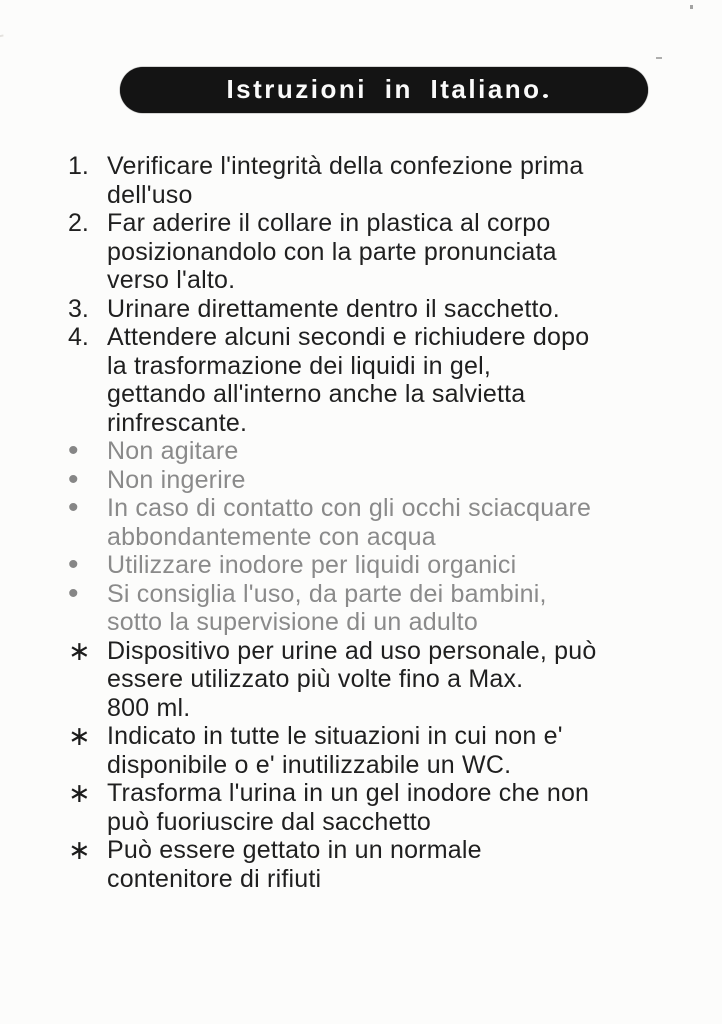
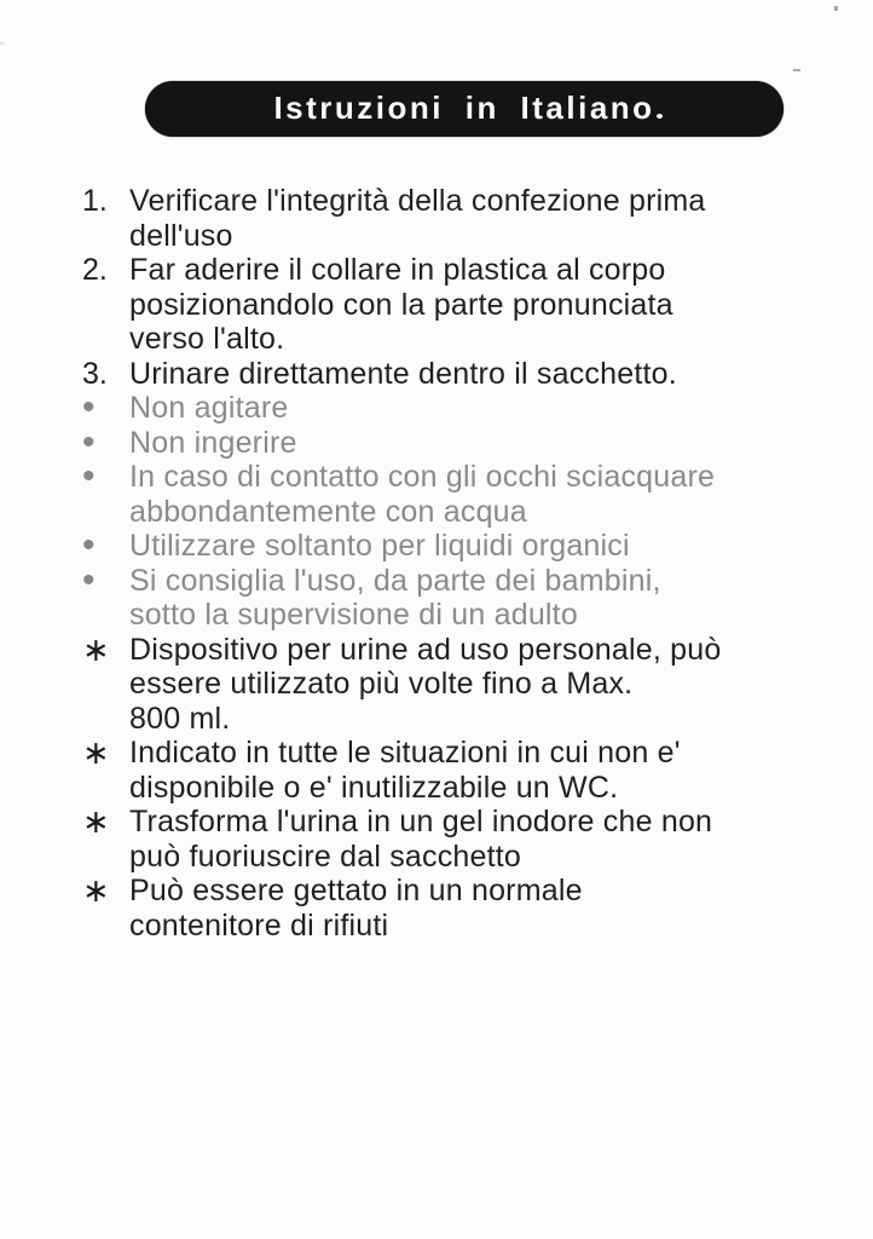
  Istruzioni in Italiano
  1.
  Verificare l'integrità della confezione prima
  dell'uso
  2.
  Far aderire il collare in plastica al corpo
  posizionandolo con la parte pronunciata
  verso l'alto.
  3.
  Urinare direttamente dentro il sacchetto.
- 4.
- Attendere alcuni secondi e richiudere dopo
- la trasformazione dei liquidi in gel,
- gettando all'interno anche la salvietta
- rinfrescante.
  •
  Non agitare
  •
  Non ingerire
  •
  In caso di contatto con gli occhi sciacquare
  abbondantemente con acqua
  •
- Utilizzare inodore per liquidi organici
+ Utilizzare soltanto per liquidi organici
  •
  Si consiglia l'uso, da parte dei bambini,
  sotto la supervisione di un adulto
  ∗
  Dispositivo per urine ad uso personale, può
  essere utilizzato più volte fino a Max.
  800 ml.
  ∗
  Indicato in tutte le situazioni in cui non e'
  disponibile o e' inutilizzabile un WC.
  ∗
  Trasforma l'urina in un gel inodore che non
  può fuoriuscire dal sacchetto
  ∗
  Può essere gettato in un normale
  contenitore di rifiuti
